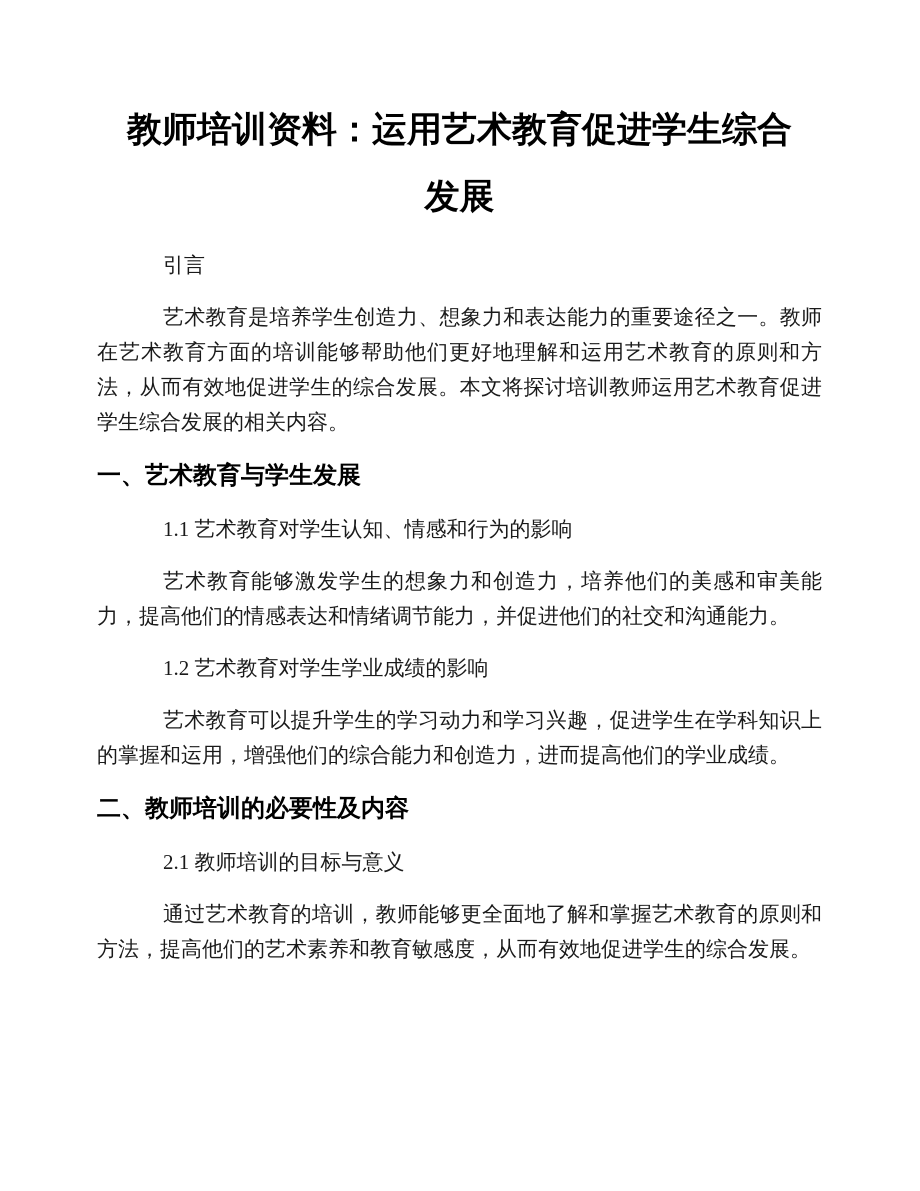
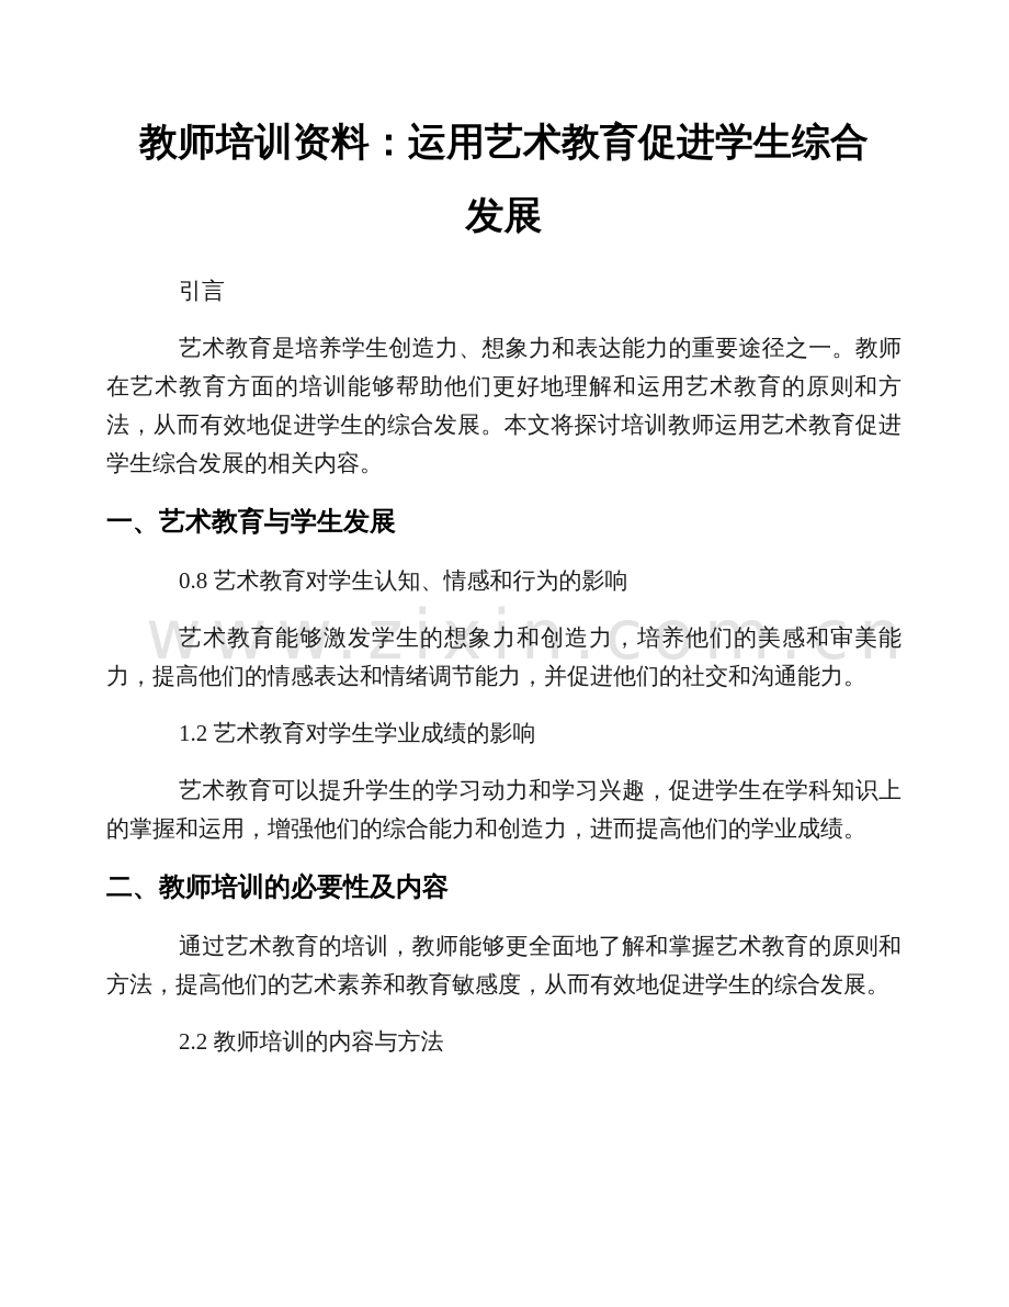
+ www.zixin.com.cn
  教师培训资料：运用艺术教育促进学生综合
  发展
  引言
  艺术教育是培养学生创造力、想象力和表达能力的重要途径之一。教师在艺术教育方面的培训能够帮助他们更好地理解和运用艺术教育的原则和方法，从而有效地促进学生的综合发展。本文将探讨培训教师运用艺术教育促进学生综合发展的相关内容。
  一、艺术教育与学生发展
- 1.1 艺术教育对学生认知、情感和行为的影响
+ 0.8 艺术教育对学生认知、情感和行为的影响
  艺术教育能够激发学生的想象力和创造力，培养他们的美感和审美能力，提高他们的情感表达和情绪调节能力，并促进他们的社交和沟通能力。
  1.2 艺术教育对学生学业成绩的影响
  艺术教育可以提升学生的学习动力和学习兴趣，促进学生在学科知识上的掌握和运用，增强他们的综合能力和创造力，进而提高他们的学业成绩。
  二、教师培训的必要性及内容
- 2.1 教师培训的目标与意义
  通过艺术教育的培训，教师能够更全面地了解和掌握艺术教育的原则和方法，提高他们的艺术素养和教育敏感度，从而有效地促进学生的综合发展。
+ 2.2 教师培训的内容与方法
